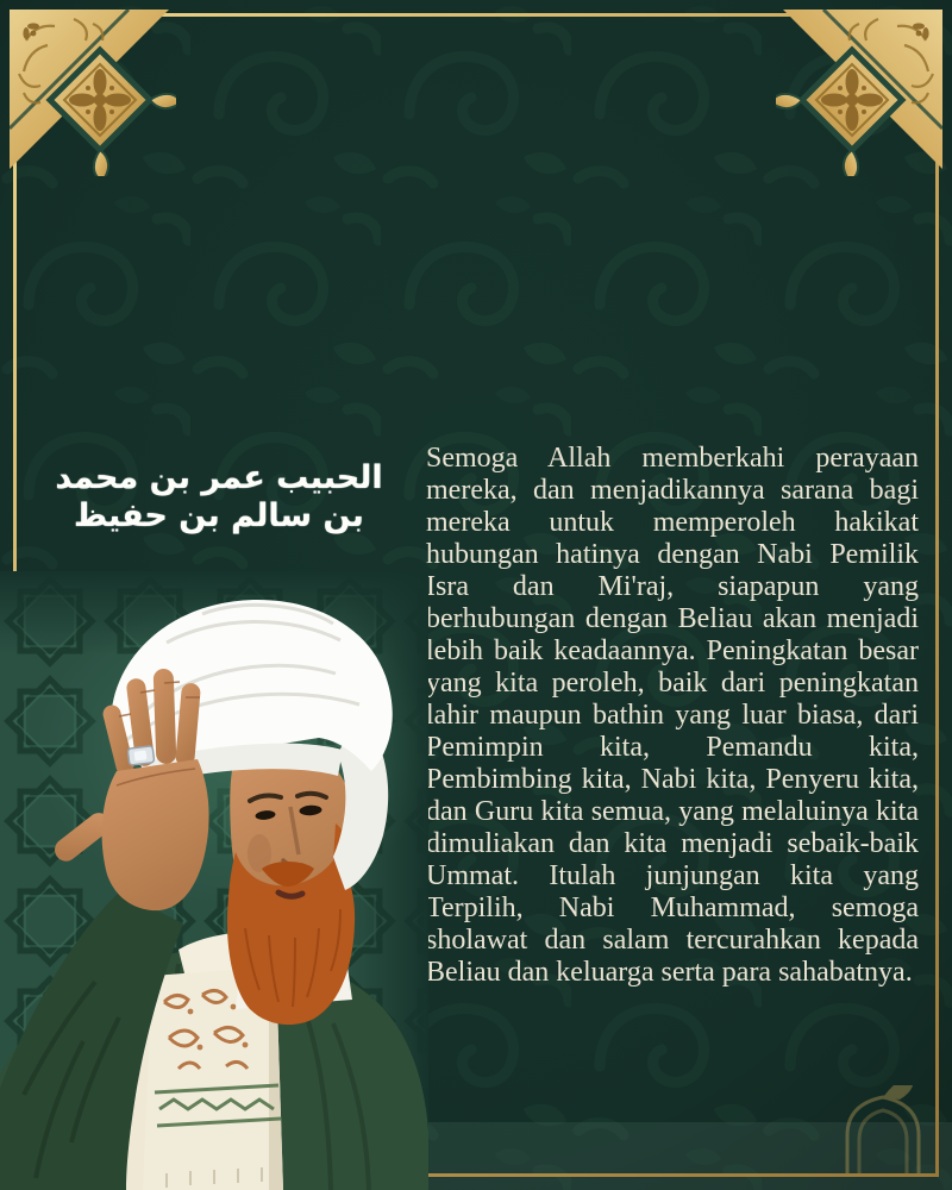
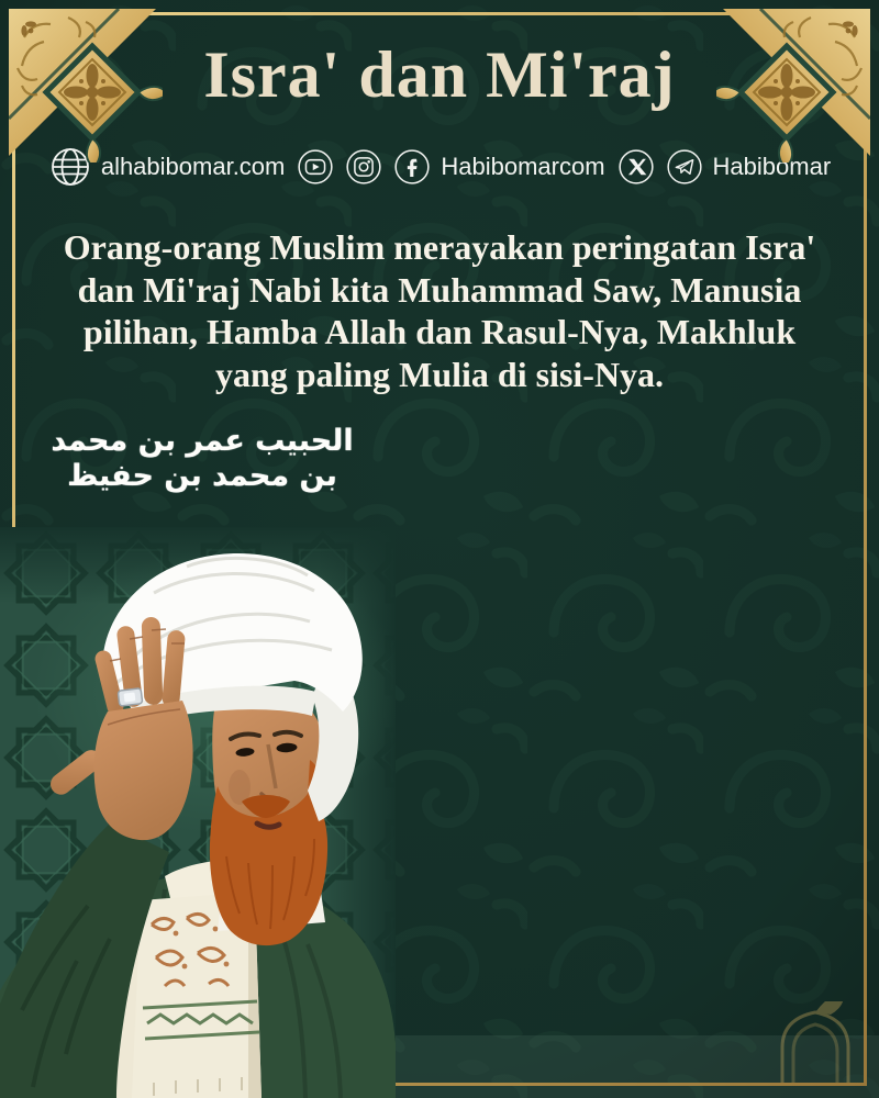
+ Isra' dan Mi'raj
+ alhabibomar.com
+ Habibomarcom
+ Habibomar
+ Orang-orang Muslim merayakan peringatan Isra'
+ dan Mi'raj Nabi kita Muhammad Saw, Manusia
+ pilihan, Hamba Allah dan Rasul-Nya, Makhluk
+ yang paling Mulia di sisi-Nya.
- الحبيب عمر بن محمد بن سالم بن حفيظ
+ الحبيب عمر بن محمد بن محمد بن حفيظ
- Semoga Allah memberkahi perayaan mereka, dan menjadikannya sarana bagi mereka untuk memperoleh hakikat hubungan hatinya dengan Nabi Pemilik Isra dan Mi'raj, siapapun yang berhubungan dengan Beliau akan menjadi lebih baik keadaannya. Peningkatan besar yang kita peroleh, baik dari peningkatan lahir maupun bathin yang luar biasa, dari Pemimpin kita, Pemandu kita, Pembimbing kita, Nabi kita, Penyeru kita, dan Guru kita semua, yang melaluinya kita dimuliakan dan kita menjadi sebaik-baik Ummat. Itulah junjungan kita yang Terpilih, Nabi Muhammad, semoga sholawat dan salam tercurahkan kepada Beliau dan keluarga serta para sahabatnya.
